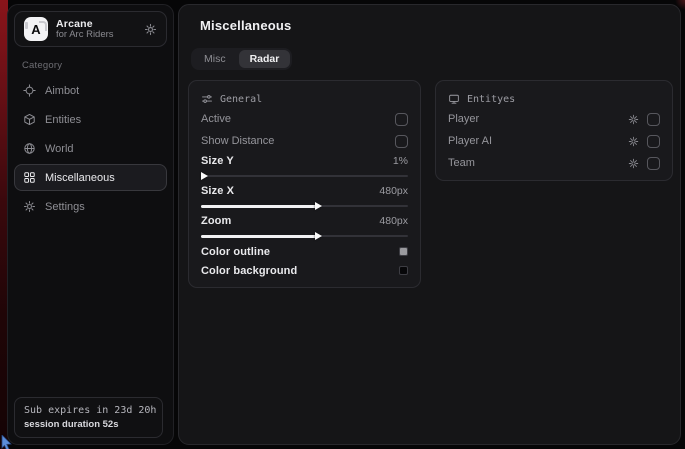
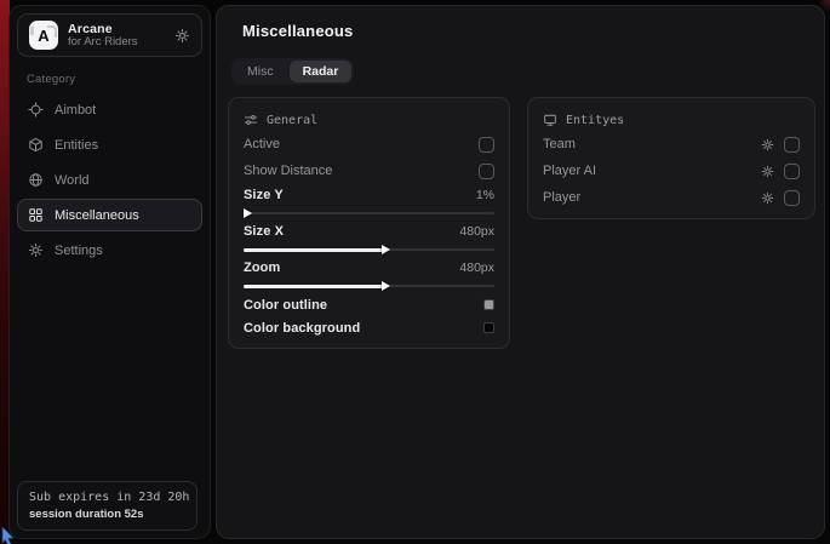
  A
  Arcane
  for Arc Riders
  Category
  Aimbot
  Entities
  World
  Miscellaneous
  Settings
  Sub expires in 23d 20h
  session duration 52s
  Miscellaneous
  Misc
  Radar
  General
  Active
  Show Distance
  Size Y
  1%
  Size X
  480px
  Zoom
  480px
  Color outline
  Color background
  Entityes
- Player
+ Team
  Player AI
- Team
+ Player
